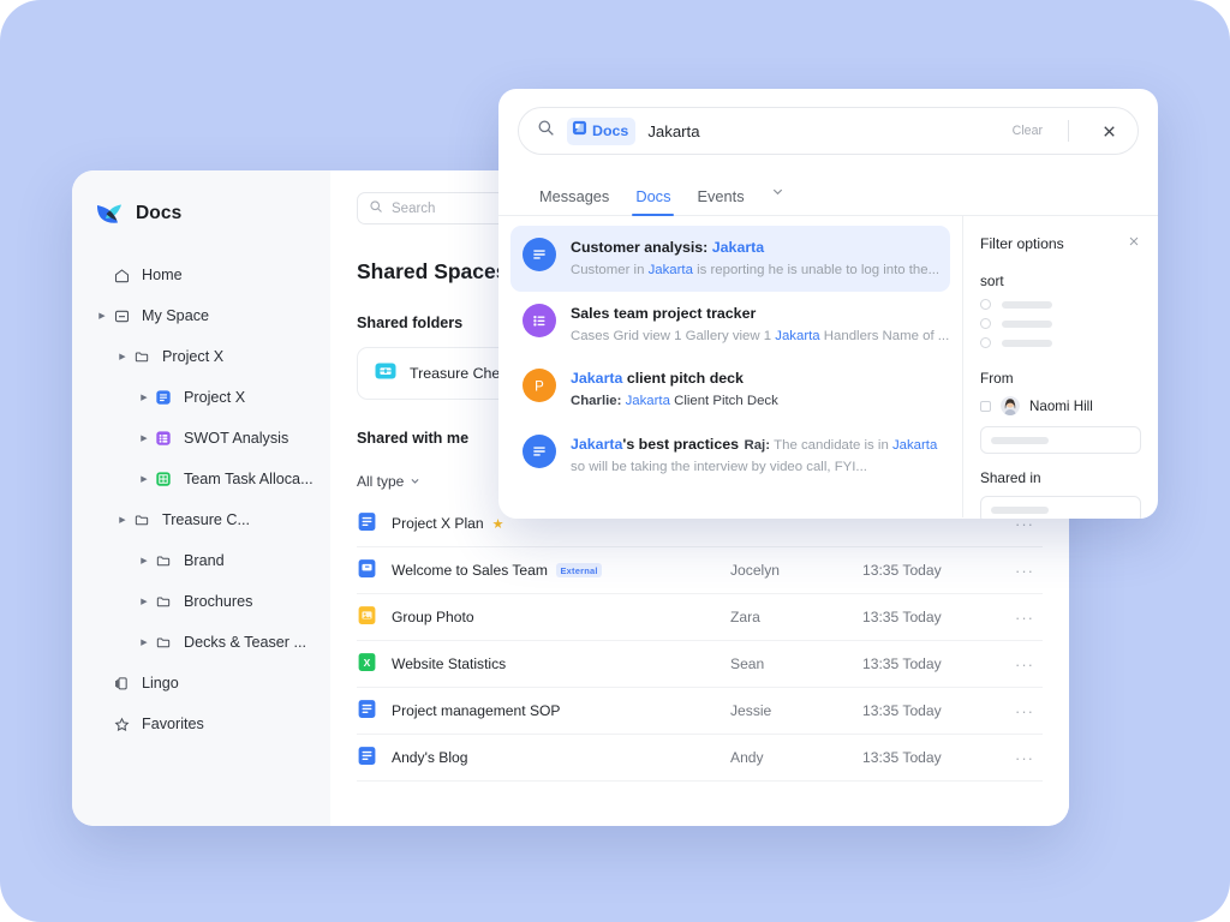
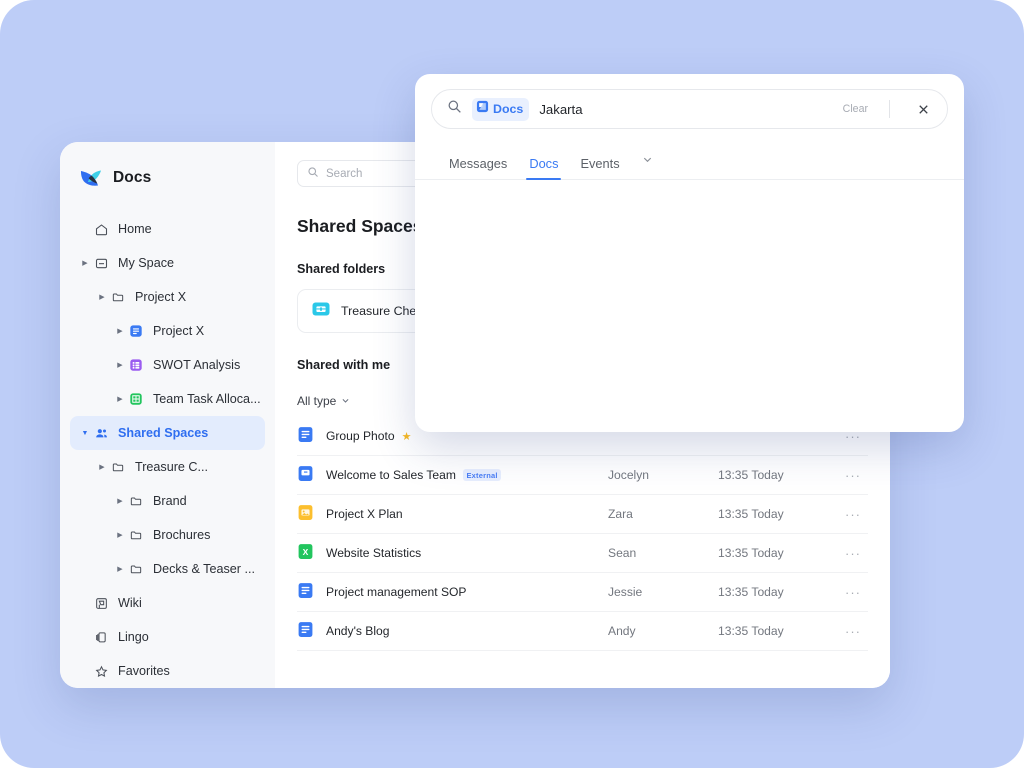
  Docs
  Home
  My Space
  Project X
  Project X
  SWOT Analysis
  Team Task Alloca...
+ Shared Spaces
  Treasure C...
  Brand
  Brochures
  Decks & Teaser ...
+ Wiki
  Lingo
  Favorites
  Search
  Shared Space
  Shared folders
  Treasure Che
  Shared with me
  All type
- Project X Plan
+ Group Photo
  ★
  ···
  Welcome to Sales Team
  External
  Jocelyn
  13:35 Today
  ···
- Group Photo
+ Project X Plan
  Zara
  13:35 Today
  ···
  X
  Website Statistics
  Sean
  13:35 Today
  ···
  Project management SOP
  Jessie
  13:35 Today
  ···
  Andy's Blog
  Andy
  13:35 Today
  ···
  Docs
  Jakarta
  Clear
  Messages
  Docs
  Events
- Customer analysis: Jakarta Customer in Jakarta is reporting he is unable to log into the...
- Sales team project tracker Cases Grid view 1 Gallery view 1 Jakarta Handlers Name of ...
- P
- Jakarta client pitch deck Charlie: Jakarta Client Pitch Deck
- Jakarta's best practices Raj: The candidate is in Jakarta so will be taking the interview by video call, FYI...
- Filter options
- sort
- From
- Naomi Hill
- Shared in
